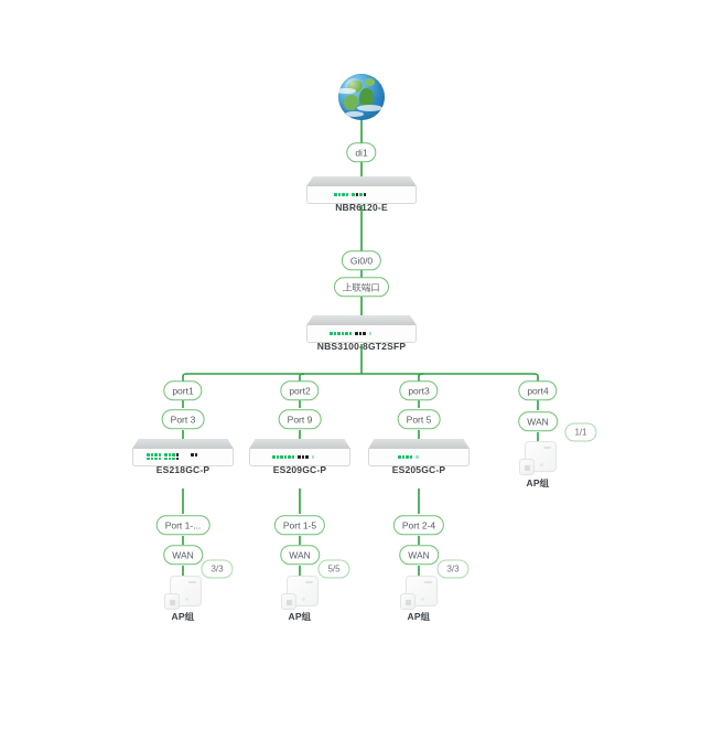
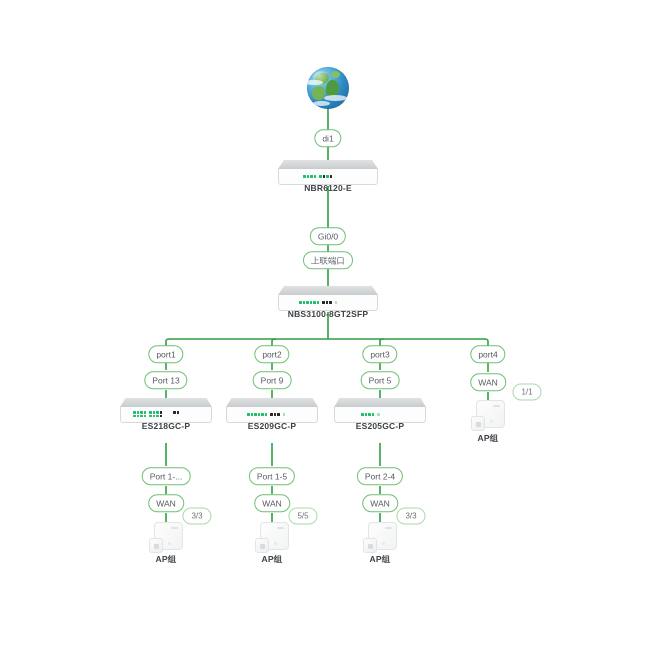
  di1
  NBR6120-E
  Gi0/0
  上联端口
  NBS3100-8GT2SFP
  port1
  port2
  port3
  port4
- Port 3
+ Port 13
  Port 9
  Port 5
  WAN
  ES218GC-P
  ES209GC-P
  ES205GC-P
  1/1
  AP组
  Port 1-...
  Port 1-5
  Port 2-4
  WAN
  WAN
  WAN
  3/3
  AP组
  5/5
  AP组
  3/3
  AP组
